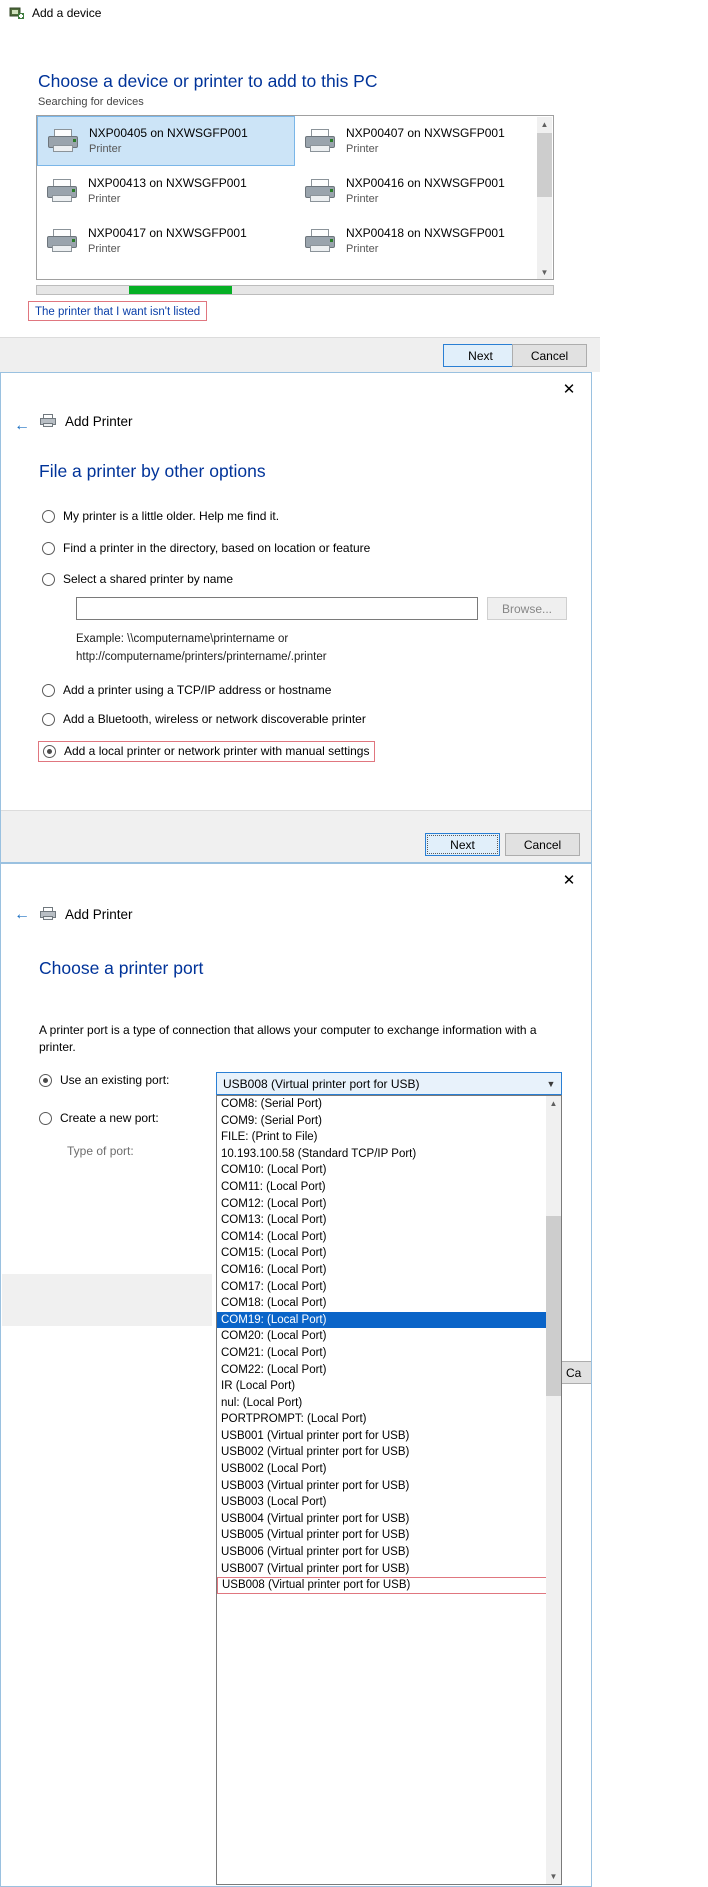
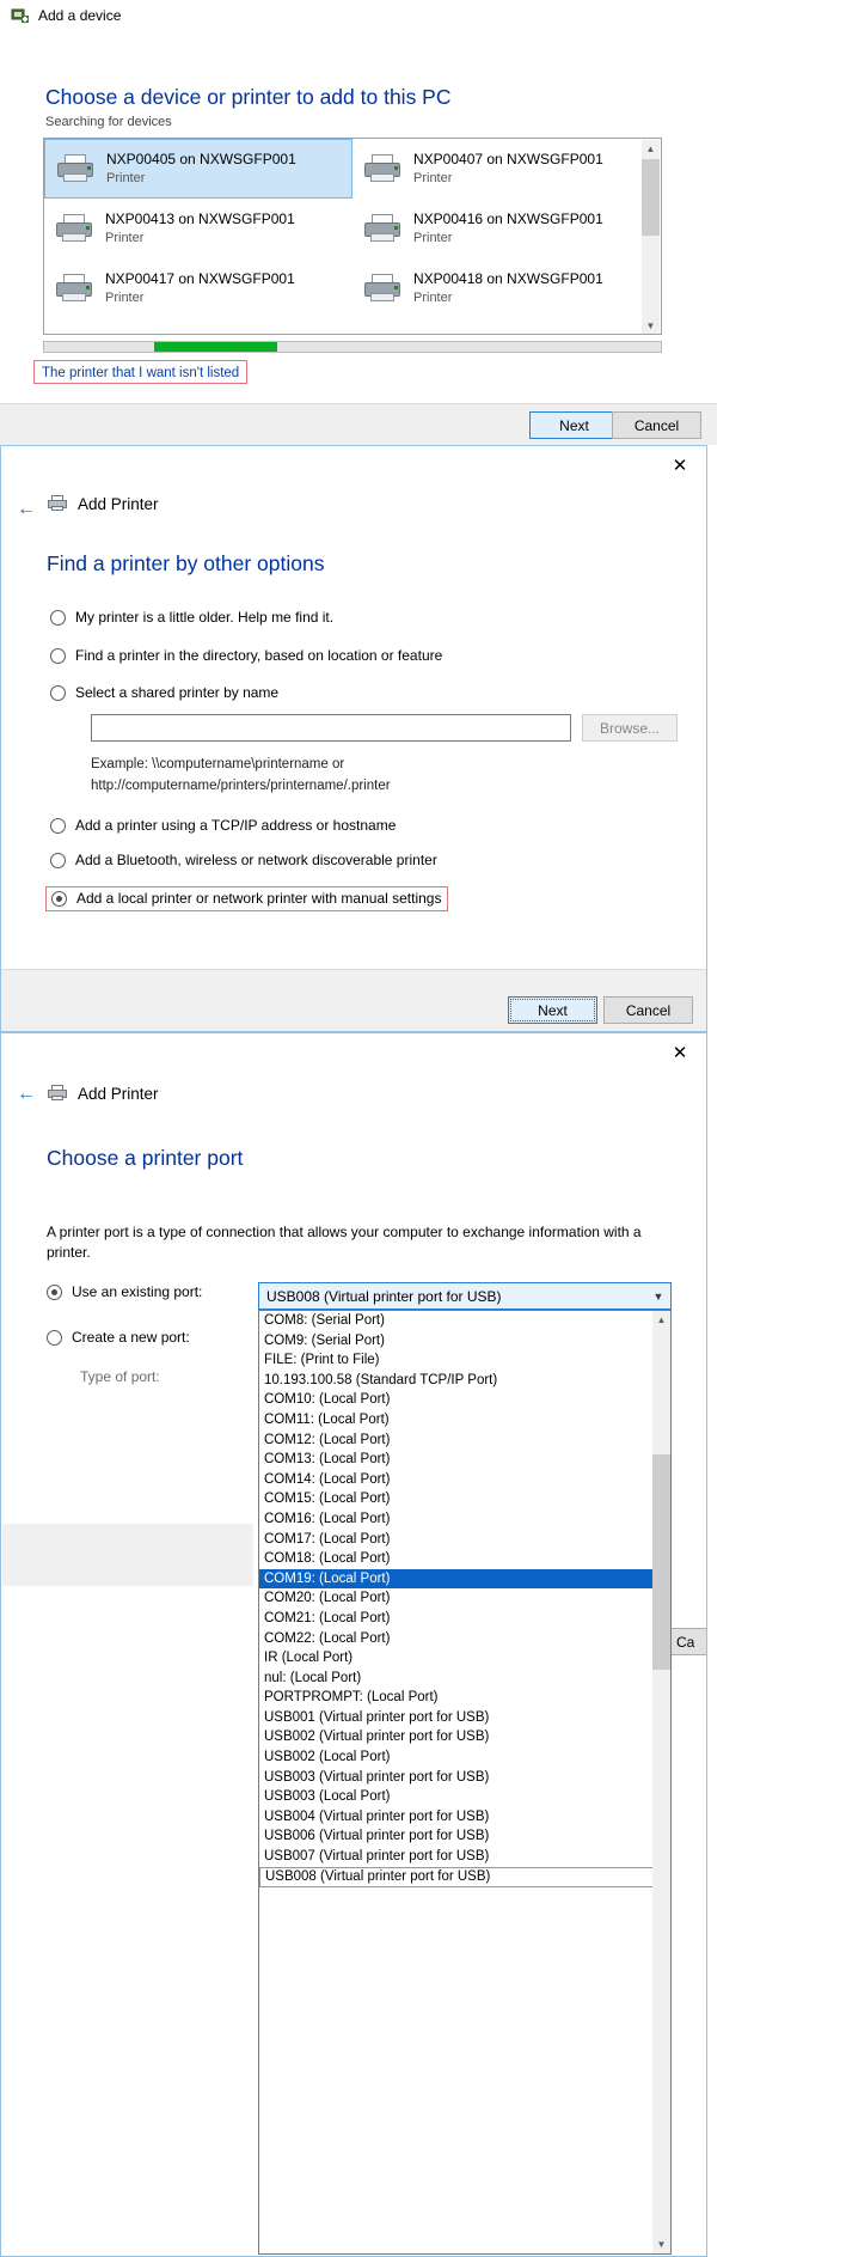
  Add a device
  Choose a device or printer to add to this PC
  Searching for devices
  NXP00405 on NXWSGFP001
  Printer
  NXP00407 on NXWSGFP001
  Printer
  NXP00413 on NXWSGFP001
  Printer
  NXP00416 on NXWSGFP001
  Printer
  NXP00417 on NXWSGFP001
  Printer
  NXP00418 on NXWSGFP001
  Printer
  ▲
  ▼
  The printer that I want isn't listed
  Next
  Cancel
  ✕
  ←
  Add Printer
- File a printer by other options
+ Find a printer by other options
  My printer is a little older. Help me find it.
  Find a printer in the directory, based on location or feature
  Select a shared printer by name
  Browse...
  Example: \\computername\printername or
  http://computername/printers/printername/.printer
  Add a printer using a TCP/IP address or hostname
  Add a Bluetooth, wireless or network discoverable printer
  Add a local printer or network printer with manual settings
  Next
  Cancel
  ✕
  ←
  Add Printer
  Choose a printer port
  A printer port is a type of connection that allows your computer to exchange information with a printer.
  Use an existing port:
  Create a new port:
  Type of port:
  USB008 (Virtual printer port for USB)
  ▼
  Ca
  COM8: (Serial Port)
  COM9: (Serial Port)
  FILE: (Print to File)
  10.193.100.58 (Standard TCP/IP Port)
  COM10: (Local Port)
  COM11: (Local Port)
  COM12: (Local Port)
  COM13: (Local Port)
  COM14: (Local Port)
  COM15: (Local Port)
  COM16: (Local Port)
  COM17: (Local Port)
  COM18: (Local Port)
  COM19: (Local Port)
  COM20: (Local Port)
  COM21: (Local Port)
  COM22: (Local Port)
  IR (Local Port)
  nul: (Local Port)
  PORTPROMPT: (Local Port)
  USB001 (Virtual printer port for USB)
  USB002 (Virtual printer port for USB)
  USB002 (Local Port)
  USB003 (Virtual printer port for USB)
  USB003 (Local Port)
  USB004 (Virtual printer port for USB)
- USB005 (Virtual printer port for USB)
  USB006 (Virtual printer port for USB)
  USB007 (Virtual printer port for USB)
  USB008 (Virtual printer port for USB)
  ▲
  ▼
